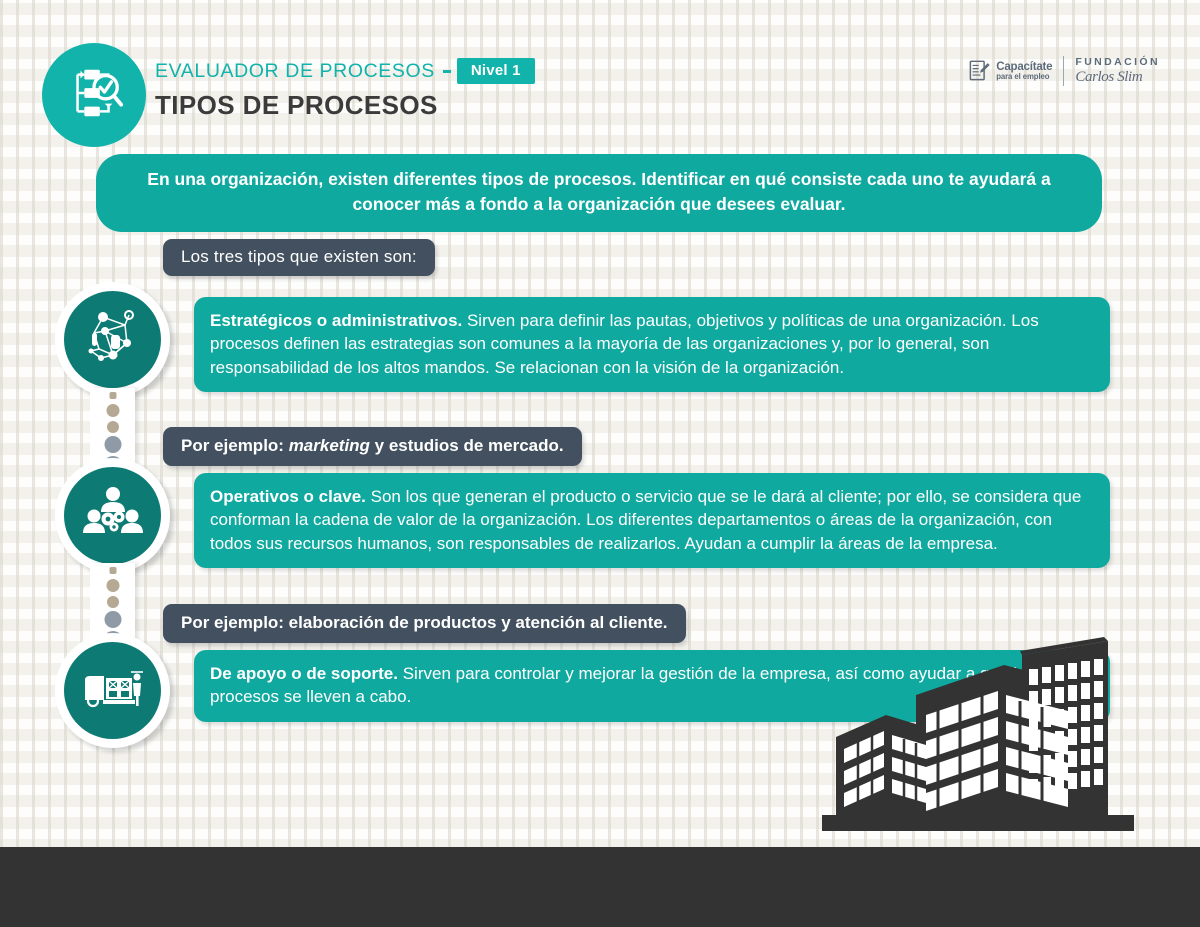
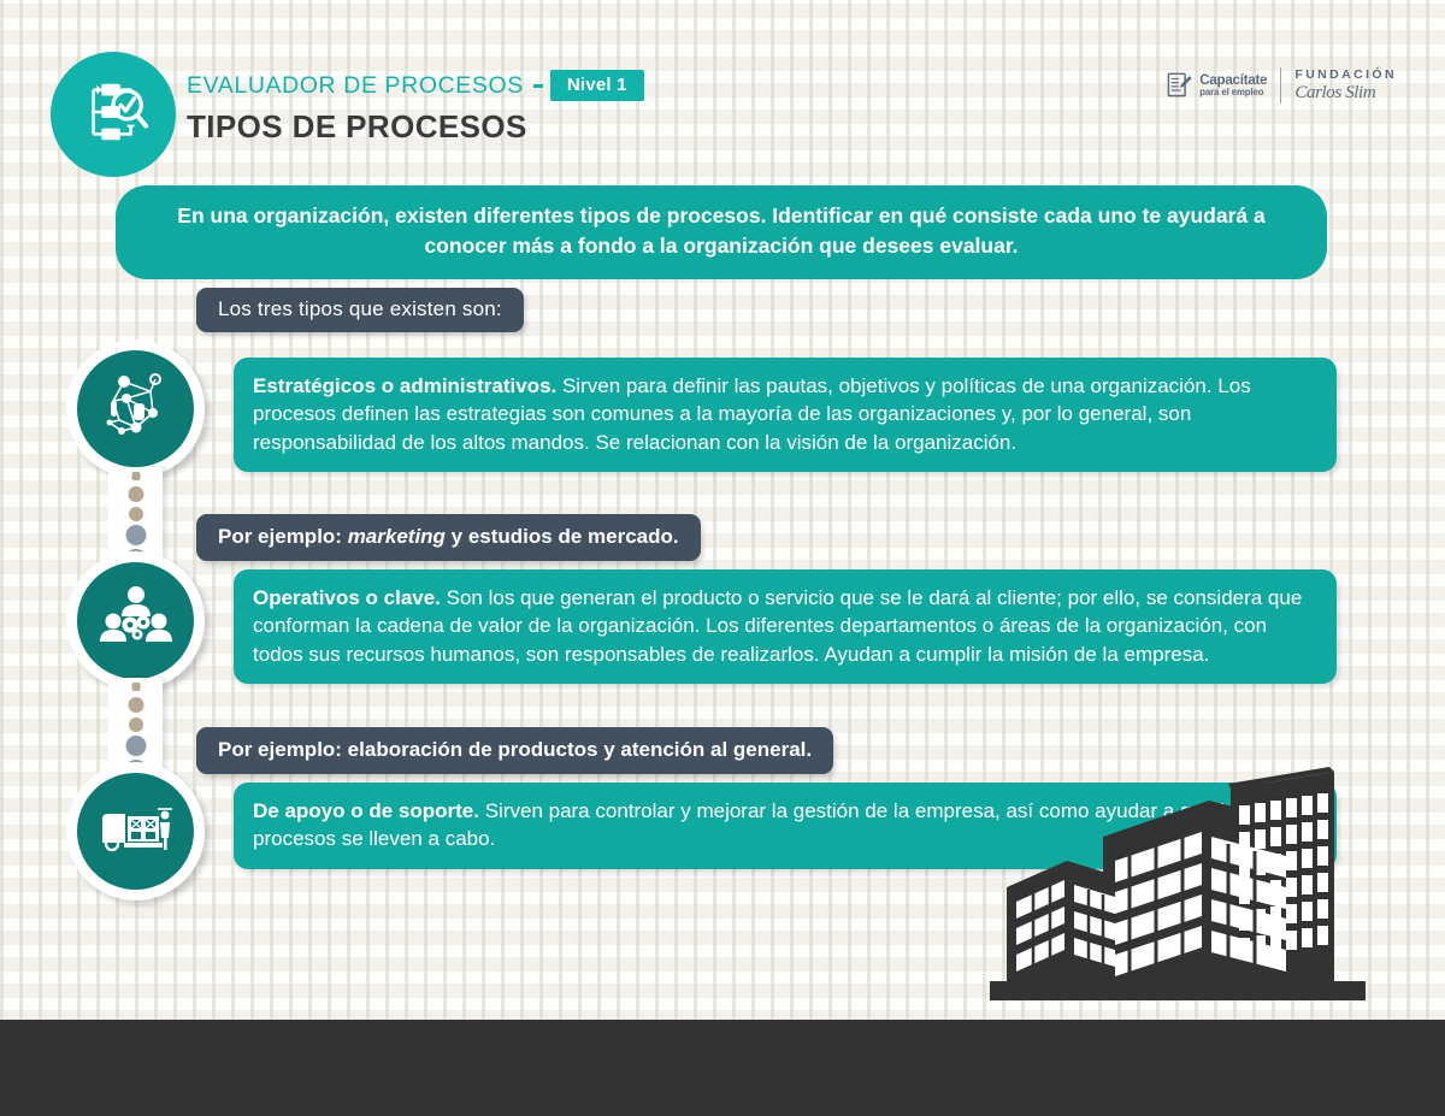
  EVALUADOR DE PROCESOS
  Nivel 1
  TIPOS DE PROCESOS
  Capacítate
  para el empleo
  FUNDACIÓN
  Carlos Slim
  En una organización, existen diferentes tipos de procesos. Identificar en qué consiste cada uno te ayudará a conocer más a fondo a la organización que desees evaluar.
  Los tres tipos que existen son:
  Estratégicos o administrativos. Sirven para definir las pautas, objetivos y políticas de una organización. Los procesos definen las estrategias son comunes a la mayoría de las organizaciones y, por lo general, son responsabilidad de los altos mandos. Se relacionan con la visión de la organización.
  Por ejemplo: marketing y estudios de mercado.
- Operativos o clave. Son los que generan el producto o servicio que se le dará al cliente; por ello, se considera que conforman la cadena de valor de la organización. Los diferentes departamentos o áreas de la organización, con todos sus recursos humanos, son responsables de realizarlos. Ayudan a cumplir la áreas de la empresa.
+ Operativos o clave. Son los que generan el producto o servicio que se le dará al cliente; por ello, se considera que conforman la cadena de valor de la organización. Los diferentes departamentos o áreas de la organización, con todos sus recursos humanos, son responsables de realizarlos. Ayudan a cumplir la misión de la empresa.
- Por ejemplo: elaboración de productos y atención al cliente.
+ Por ejemplo: elaboración de productos y atención al general.
  De apoyo o de soporte. Sirven para controlar y mejorar la gestión de la empresa, así como ayudar a procesos se lleven a cabo.
